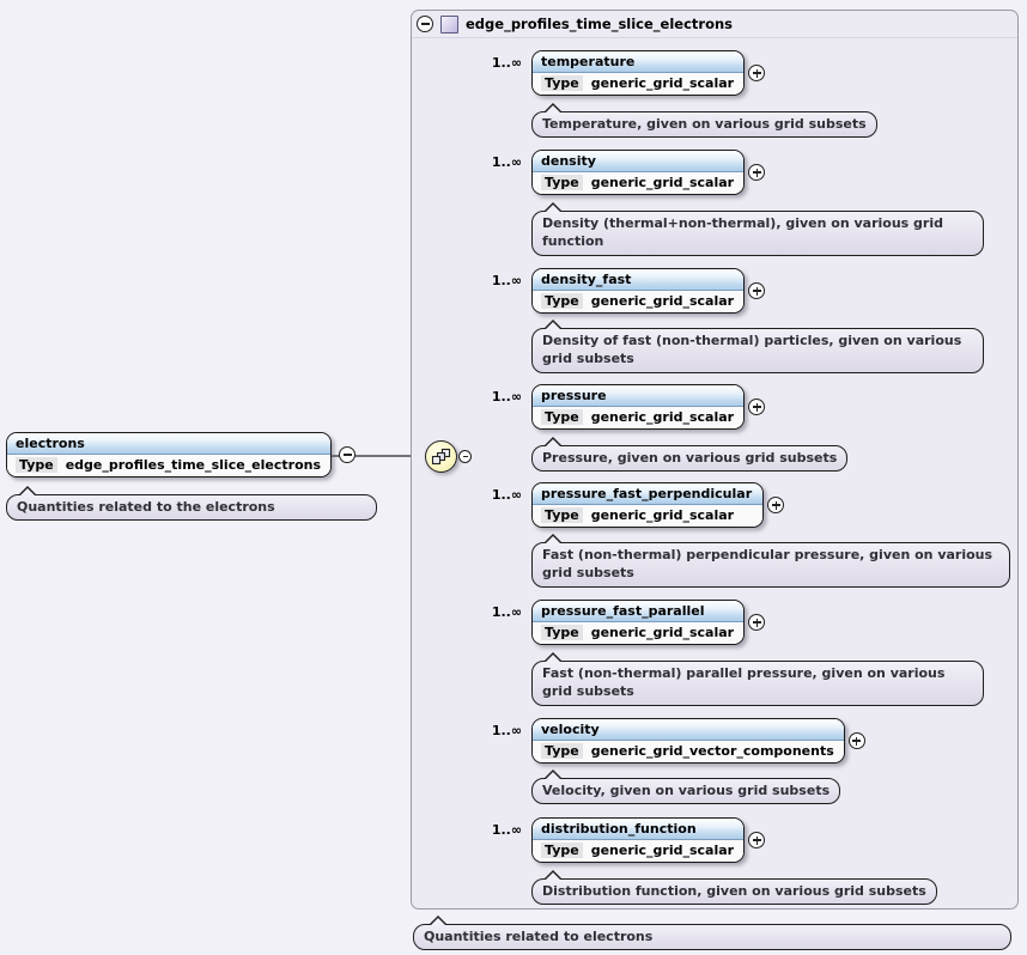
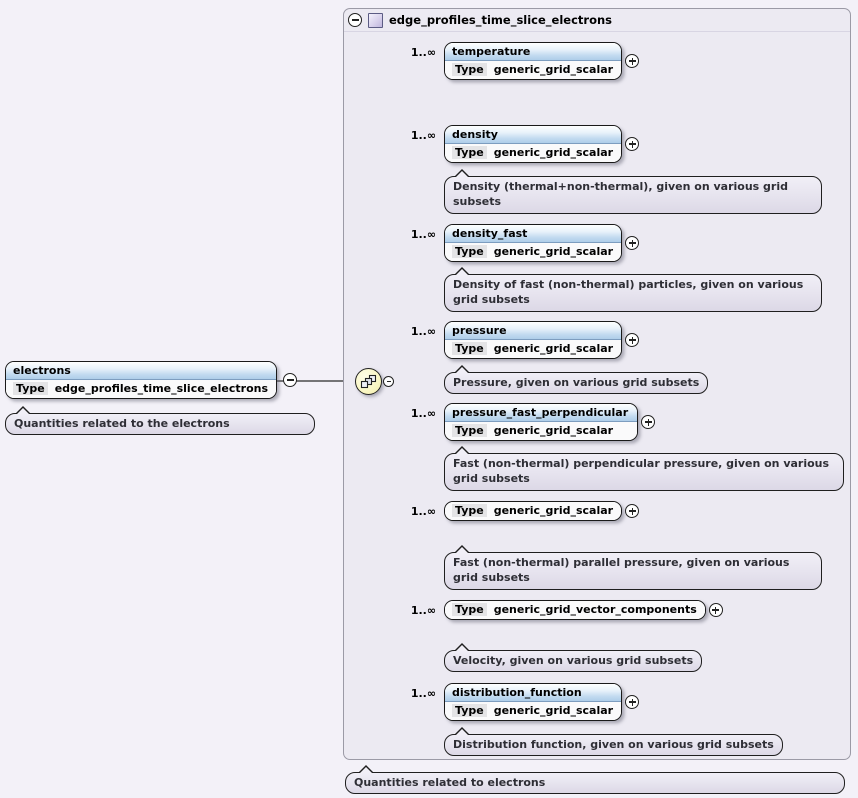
  edge_profiles_time_slice_electrons
  electrons
  Type
  edge_profiles_time_slice_electrons
  Quantities related to the electrons
  1..∞
  temperature
  Type
  generic_grid_scalar
- Temperature, given on various grid subsets
  1..∞
  density
  Type
  generic_grid_scalar
- Density (thermal+non-thermal), given on various grid function
+ Density (thermal+non-thermal), given on various grid subsets
  1..∞
  density_fast
  Type
  generic_grid_scalar
  Density of fast (non-thermal) particles, given on various grid subsets
  1..∞
  pressure
  Type
  generic_grid_scalar
  Pressure, given on various grid subsets
  1..∞
  pressure_fast_perpendicular
  Type
  generic_grid_scalar
  Fast (non-thermal) perpendicular pressure, given on various grid subsets
  1..∞
- pressure_fast_parallel
  Type
  generic_grid_scalar
  Fast (non-thermal) parallel pressure, given on various grid subsets
  1..∞
- velocity
  Type
  generic_grid_vector_components
  Velocity, given on various grid subsets
  1..∞
  distribution_function
  Type
  generic_grid_scalar
  Distribution function, given on various grid subsets
  Quantities related to electrons
